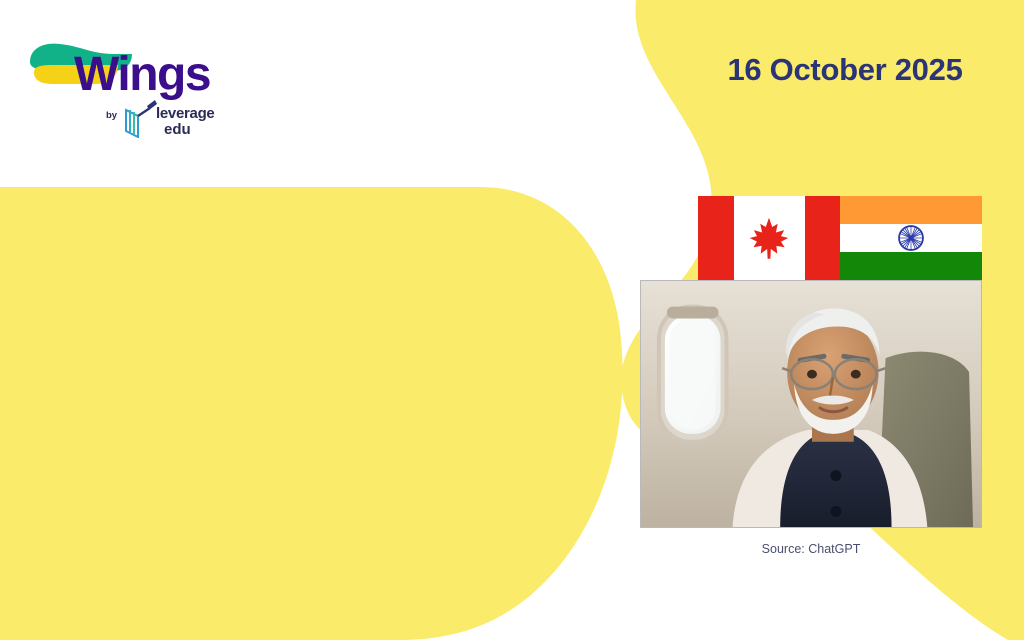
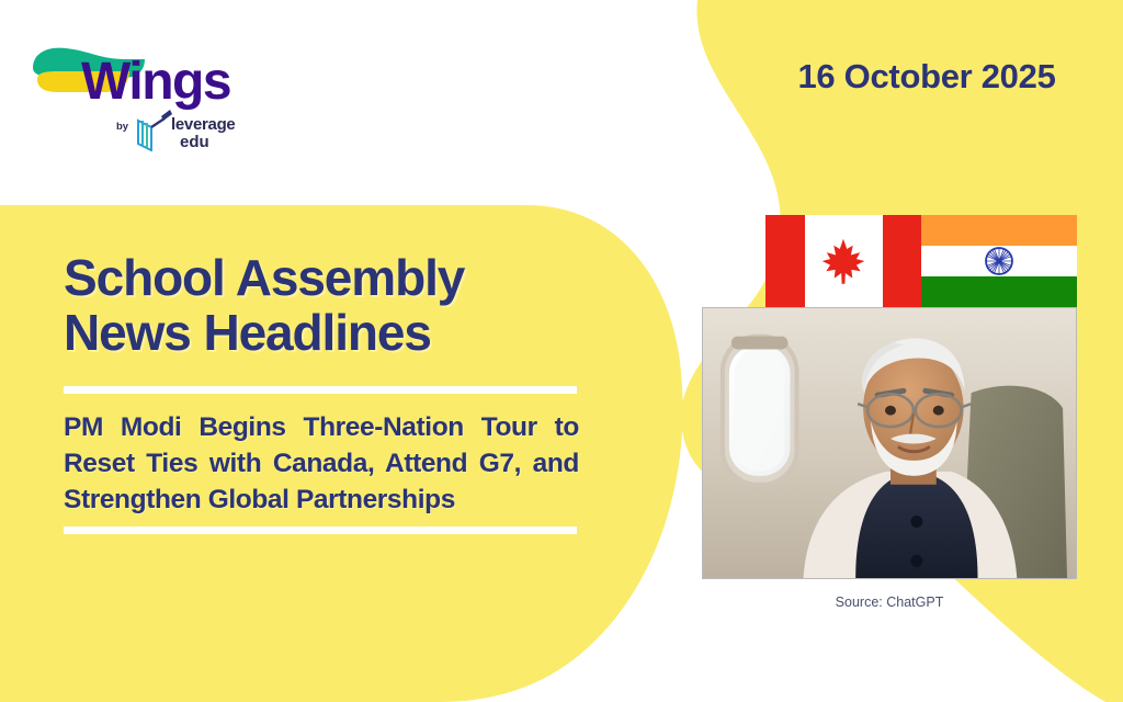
  Wings
  by
  leverage
  edu
  16 October 2025
+ School Assembly
+ News Headlines
+ PM Modi Begins Three-Nation Tour to Reset Ties with Canada, Attend G7, and Strengthen Global Partnerships
  Source: ChatGPT
